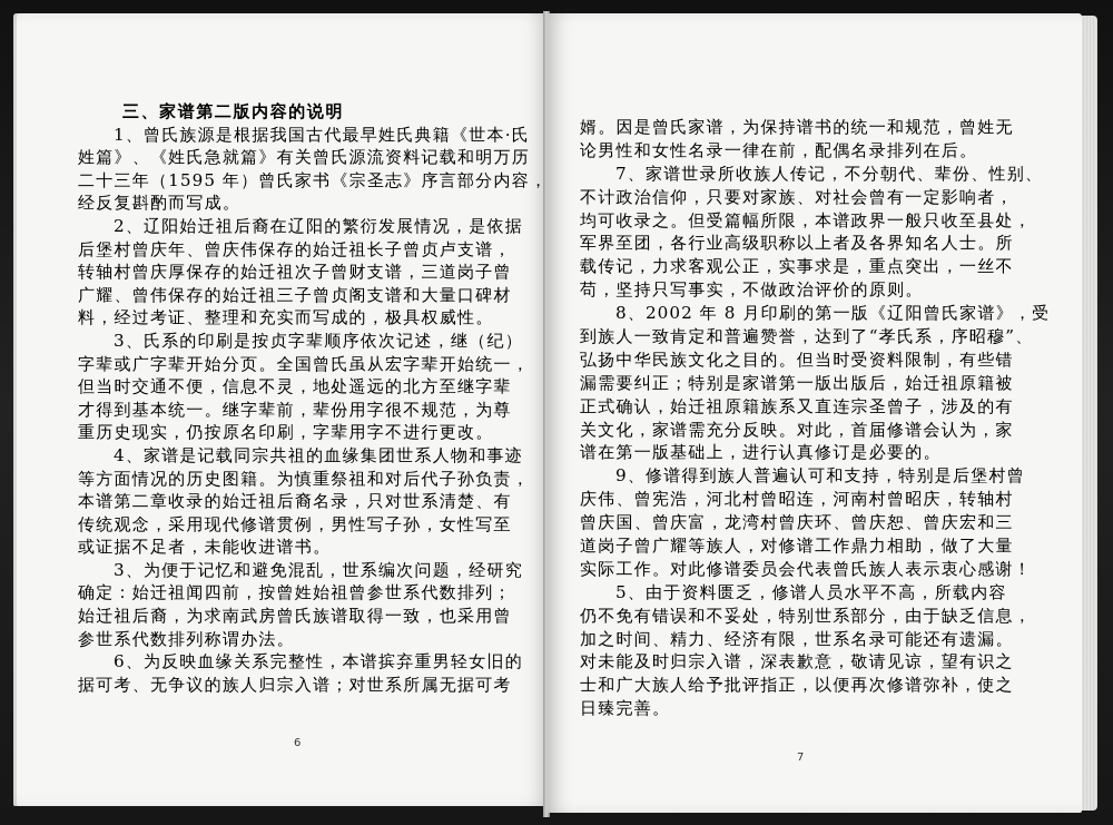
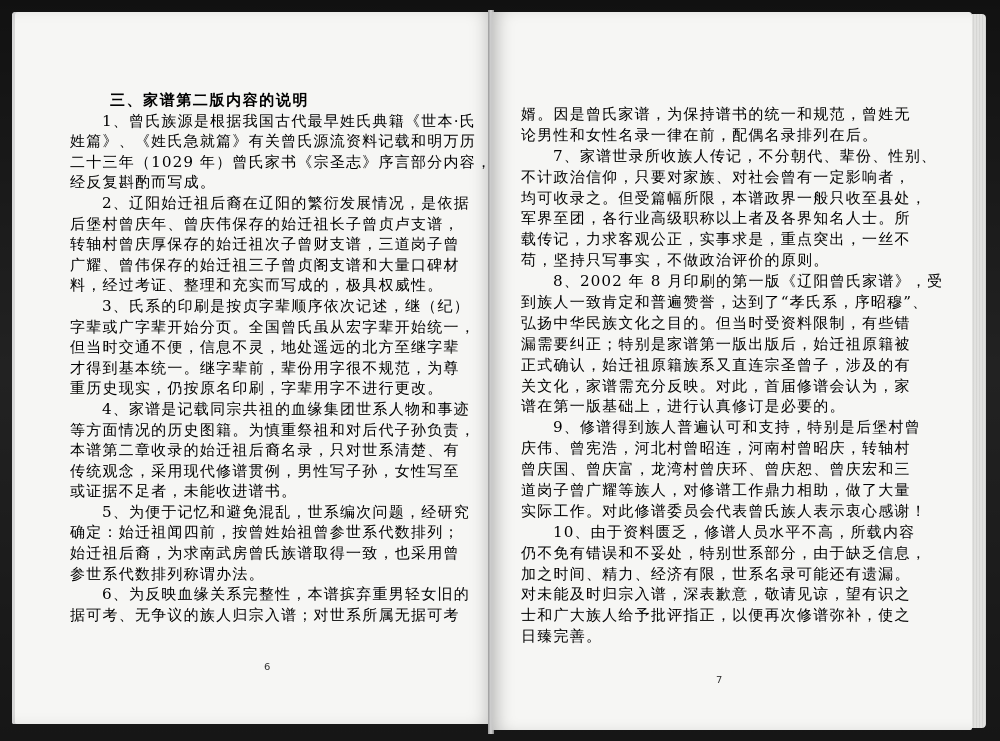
  三、家谱第二版内容的说明
  1、曾氏族源是根据我国古代最早姓氏典籍《世本·氏
  姓篇》、《姓氏急就篇》有关曾氏源流资料记载和明万历
- 二十三年（1595 年）曾氏家书《宗圣志》序言部分内容，
+ 二十三年（1029 年）曾氏家书《宗圣志》序言部分内容，
  经反复斟酌而写成。
  2、辽阳始迁祖后裔在辽阳的繁衍发展情况，是依据
  后堡村曾庆年、曾庆伟保存的始迁祖长子曾贞卢支谱，
  转轴村曾庆厚保存的始迁祖次子曾财支谱，三道岗子曾
  广耀、曾伟保存的始迁祖三子曾贞阁支谱和大量口碑材
  料，经过考证、整理和充实而写成的，极具权威性。
  3、氏系的印刷是按贞字辈顺序依次记述，继（纪）
  字辈或广字辈开始分页。全国曾氏虽从宏字辈开始统一，
  但当时交通不便，信息不灵，地处遥远的北方至继字辈
  才得到基本统一。继字辈前，辈份用字很不规范，为尊
  重历史现实，仍按原名印刷，字辈用字不进行更改。
  4、家谱是记载同宗共祖的血缘集团世系人物和事迹
  等方面情况的历史图籍。为慎重祭祖和对后代子孙负责，
  本谱第二章收录的始迁祖后裔名录，只对世系清楚、有
  传统观念，采用现代修谱贯例，男性写子孙，女性写至
  或证据不足者，未能收进谱书。
- 3、为便于记忆和避免混乱，世系编次问题，经研究
+ 5、为便于记忆和避免混乱，世系编次问题，经研究
  确定：始迁祖闻四前，按曾姓始祖曾参世系代数排列；
  始迁祖后裔，为求南武房曾氏族谱取得一致，也采用曾
  参世系代数排列称谓办法。
  6、为反映血缘关系完整性，本谱摈弃重男轻女旧的
  据可考、无争议的族人归宗入谱；对世系所属无据可考
  婿。因是曾氏家谱，为保持谱书的统一和规范，曾姓无
  论男性和女性名录一律在前，配偶名录排列在后。
  7、家谱世录所收族人传记，不分朝代、辈份、性别、
  不计政治信仰，只要对家族、对社会曾有一定影响者，
  均可收录之。但受篇幅所限，本谱政界一般只收至县处，
  军界至团，各行业高级职称以上者及各界知名人士。所
  载传记，力求客观公正，实事求是，重点突出，一丝不
  苟，坚持只写事实，不做政治评价的原则。
  8、2002 年 8 月印刷的第一版《辽阳曾氏家谱》，受
  到族人一致肯定和普遍赞誉，达到了“孝氏系，序昭穆”、
  弘扬中华民族文化之目的。但当时受资料限制，有些错
  漏需要纠正；特别是家谱第一版出版后，始迁祖原籍被
  正式确认，始迁祖原籍族系又直连宗圣曾子，涉及的有
  关文化，家谱需充分反映。对此，首届修谱会认为，家
  谱在第一版基础上，进行认真修订是必要的。
  9、修谱得到族人普遍认可和支持，特别是后堡村曾
  庆伟、曾宪浩，河北村曾昭连，河南村曾昭庆，转轴村
  曾庆国、曾庆富，龙湾村曾庆环、曾庆恕、曾庆宏和三
  道岗子曾广耀等族人，对修谱工作鼎力相助，做了大量
  实际工作。对此修谱委员会代表曾氏族人表示衷心感谢！
- 5、由于资料匮乏，修谱人员水平不高，所载内容
+ 10、由于资料匮乏，修谱人员水平不高，所载内容
  仍不免有错误和不妥处，特别世系部分，由于缺乏信息，
  加之时间、精力、经济有限，世系名录可能还有遗漏。
  对未能及时归宗入谱，深表歉意，敬请见谅，望有识之
  士和广大族人给予批评指正，以便再次修谱弥补，使之
  日臻完善。
  6
  7
